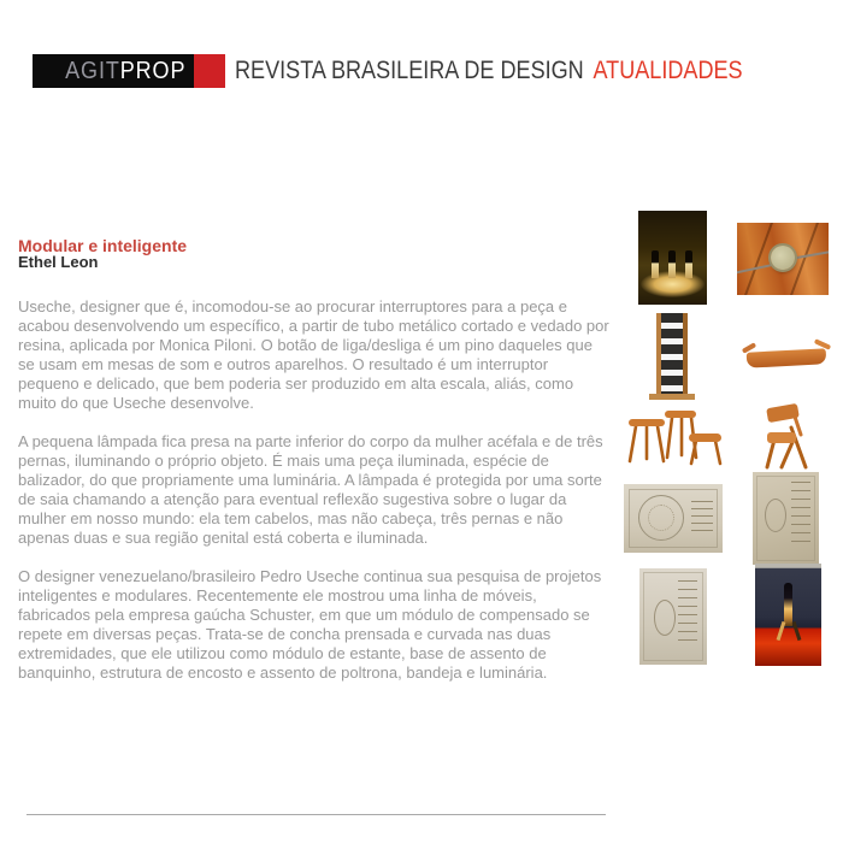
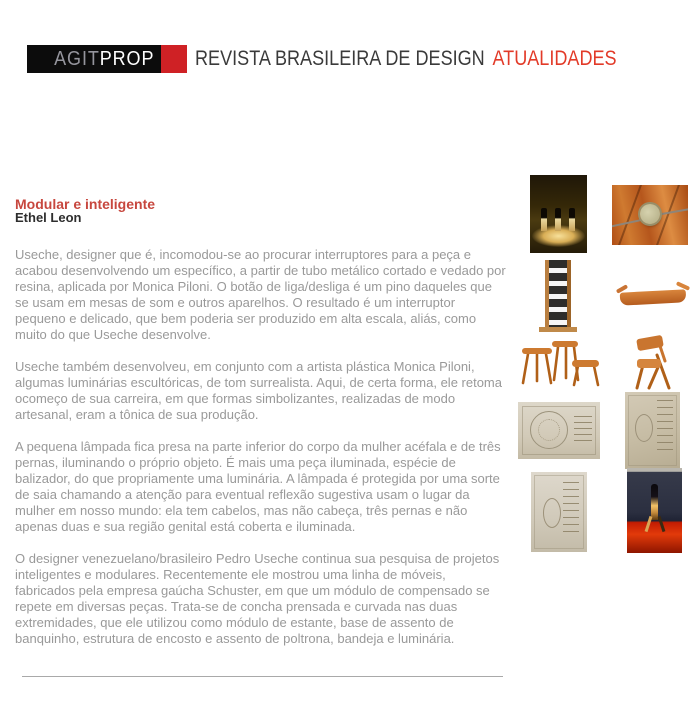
  AGITPROP
  REVISTA BRASILEIRA DE DESIGN
  ATUALIDADES
  Modular e inteligente
  Ethel Leon
  Useche, designer que é, incomodou-se ao procurar interruptores para a peça e acabou desenvolvendo um específico, a partir de tubo metálico cortado e vedado por resina, aplicada por Monica Piloni. O botão de liga/desliga é um pino daqueles que se usam em mesas de som e outros aparelhos. O resultado é um interruptor pequeno e delicado, que bem poderia ser produzido em alta escala, aliás, como muito do que Useche desenvolve.
+ Useche também desenvolveu, em conjunto com a artista plástica Monica Piloni, algumas luminárias escultóricas, de tom surrealista. Aqui, de certa forma, ele retoma ocomeço de sua carreira, em que formas simbolizantes, realizadas de modo artesanal, eram a tônica de sua produção.
- A pequena lâmpada fica presa na parte inferior do corpo da mulher acéfala e de três pernas, iluminando o próprio objeto. É mais uma peça iluminada, espécie de balizador, do que propriamente uma luminária. A lâmpada é protegida por uma sorte de saia chamando a atenção para eventual reflexão sugestiva sobre o lugar da mulher em nosso mundo: ela tem cabelos, mas não cabeça, três pernas e não apenas duas e sua região genital está coberta e iluminada.
+ A pequena lâmpada fica presa na parte inferior do corpo da mulher acéfala e de três pernas, iluminando o próprio objeto. É mais uma peça iluminada, espécie de balizador, do que propriamente uma luminária. A lâmpada é protegida por uma sorte de saia chamando a atenção para eventual reflexão sugestiva usam o lugar da mulher em nosso mundo: ela tem cabelos, mas não cabeça, três pernas e não apenas duas e sua região genital está coberta e iluminada.
  O designer venezuelano/brasileiro Pedro Useche continua sua pesquisa de projetos inteligentes e modulares. Recentemente ele mostrou uma linha de móveis, fabricados pela empresa gaúcha Schuster, em que um módulo de compensado se repete em diversas peças. Trata-se de concha prensada e curvada nas duas extremidades, que ele utilizou como módulo de estante, base de assento de banquinho, estrutura de encosto e assento de poltrona, bandeja e luminária.
